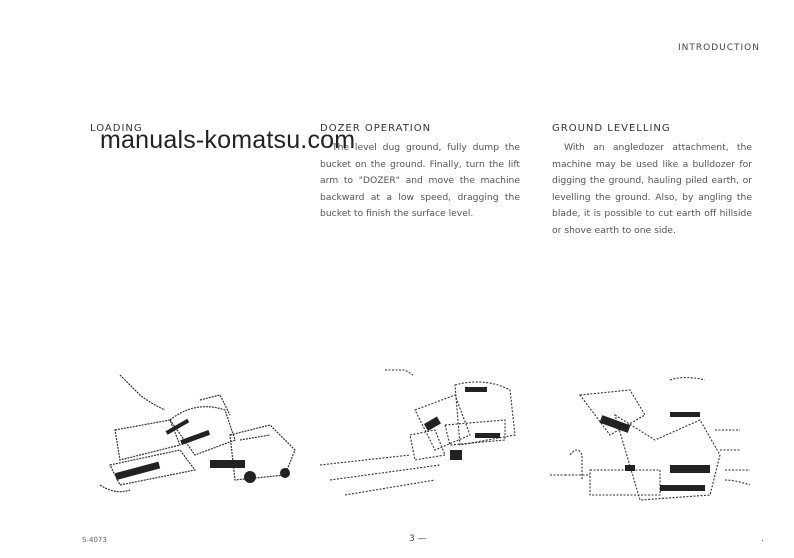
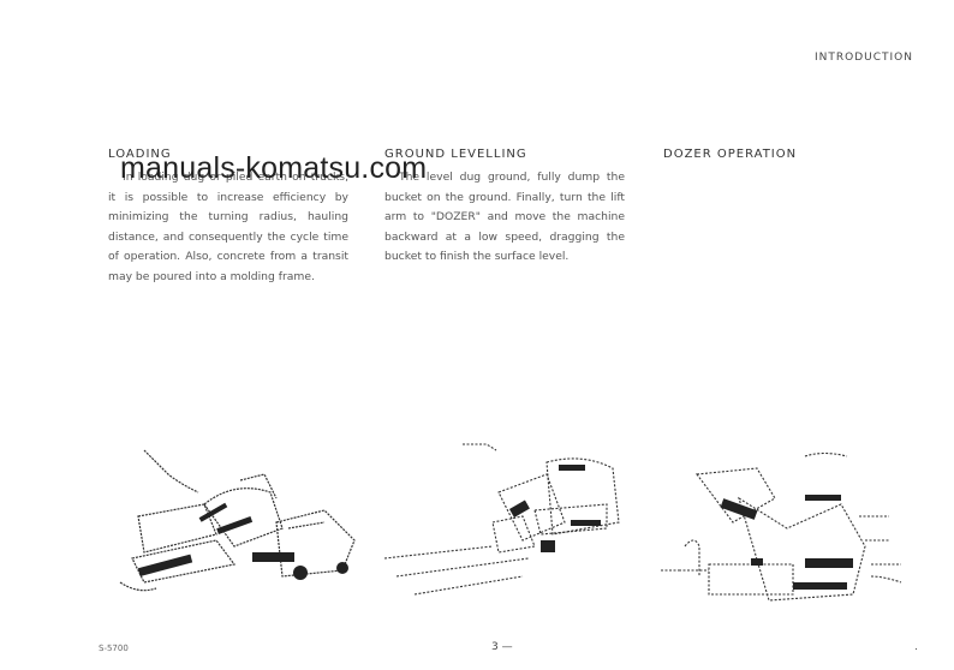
  INTRODUCTION
  LOADING
+ In loading dug or piled earth on trucks, it is possible to increase efficiency by minimizing the turning radius, hauling distance, and consequently the cycle time of operation. Also, concrete from a transit may be poured into a molding frame.
- DOZER OPERATION
+ GROUND LEVELLING
  The level dug ground, fully dump the bucket on the ground. Finally, turn the lift arm to "DOZER" and move the machine backward at a low speed, dragging the bucket to finish the surface level.
- GROUND LEVELLING
+ DOZER OPERATION
- With an angledozer attachment, the machine may be used like a bulldozer for digging the ground, hauling piled earth, or levelling the ground. Also, by angling the blade, it is possible to cut earth off hillside or shove earth to one side.
  manuals-komatsu.com
- S-4073
+ S-5700
  3 —
